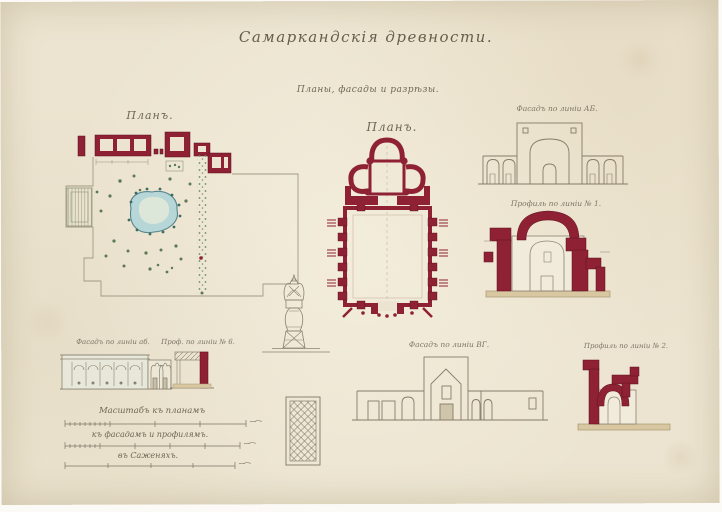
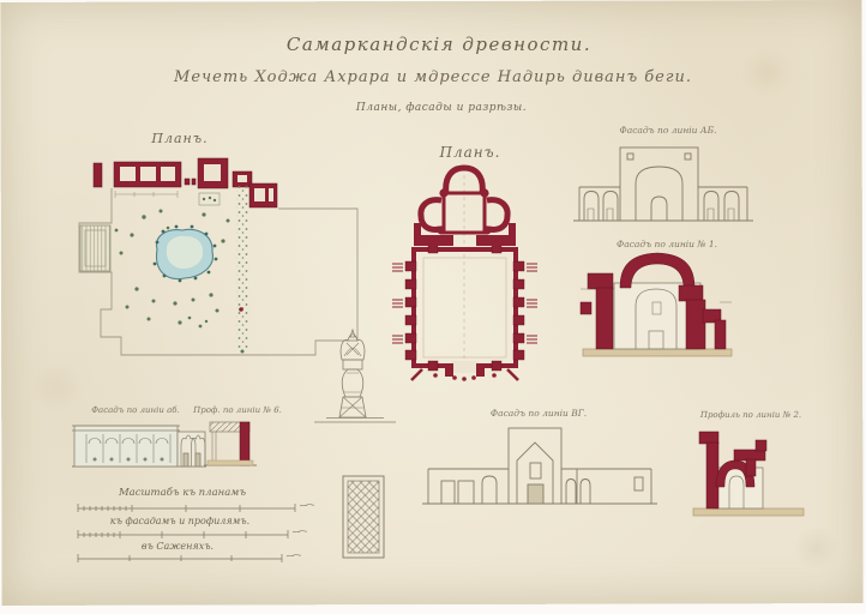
  Самаркандскія древности.
+ Мечеть Ходжа Ахрара и мдрессе Надирь диванъ беги.
  Планы, фасады и разрѣзы.
  Планъ.
  Планъ.
  Фасадъ по линіи АБ.
- Профиль по линіи № 1.
+ Фасадъ по линіи № 1.
  Фасадъ по линіи ВГ.
  Профиль по линіи № 2.
  Фасадъ по линіи аб.
  Проф. по линіи № 6.
  Масштабъ къ планамъ
  къ фасадамъ и профилямъ.
  въ Саженяхъ.
